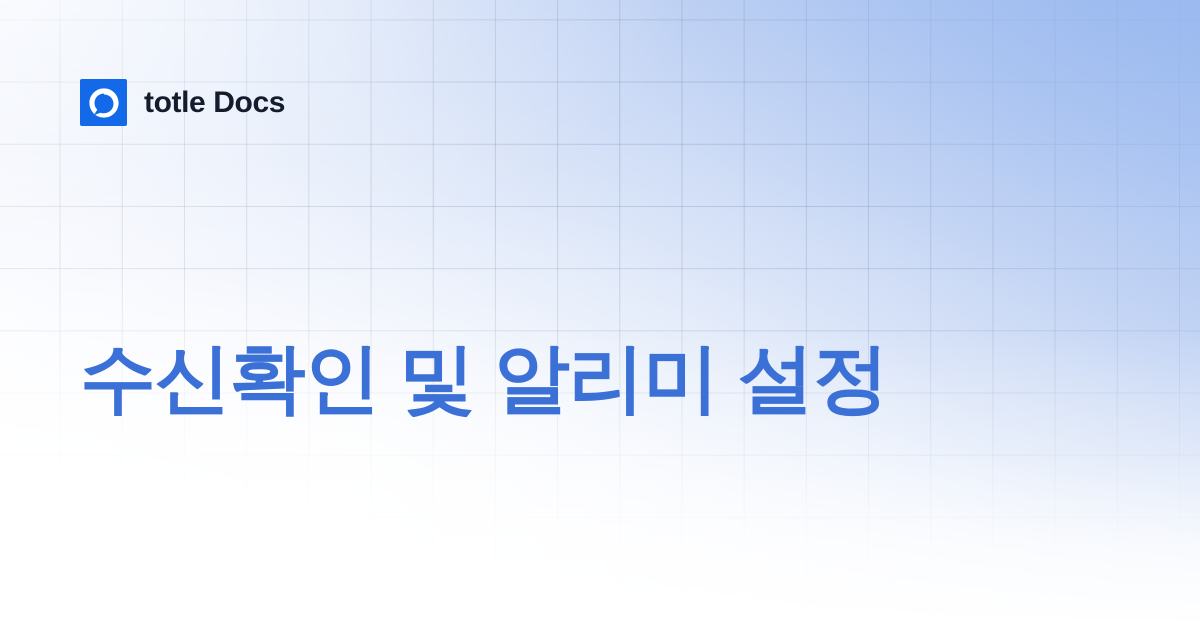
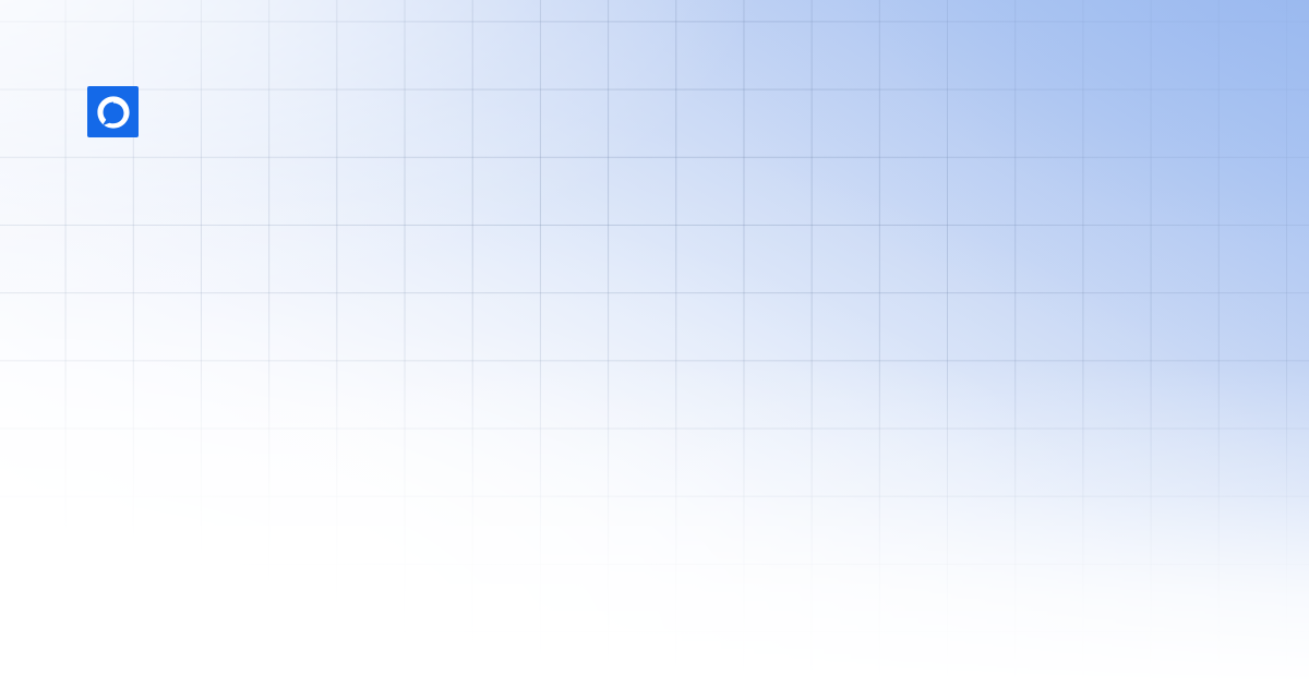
- totle Docs
- 수신확인 및 알리미 설정
